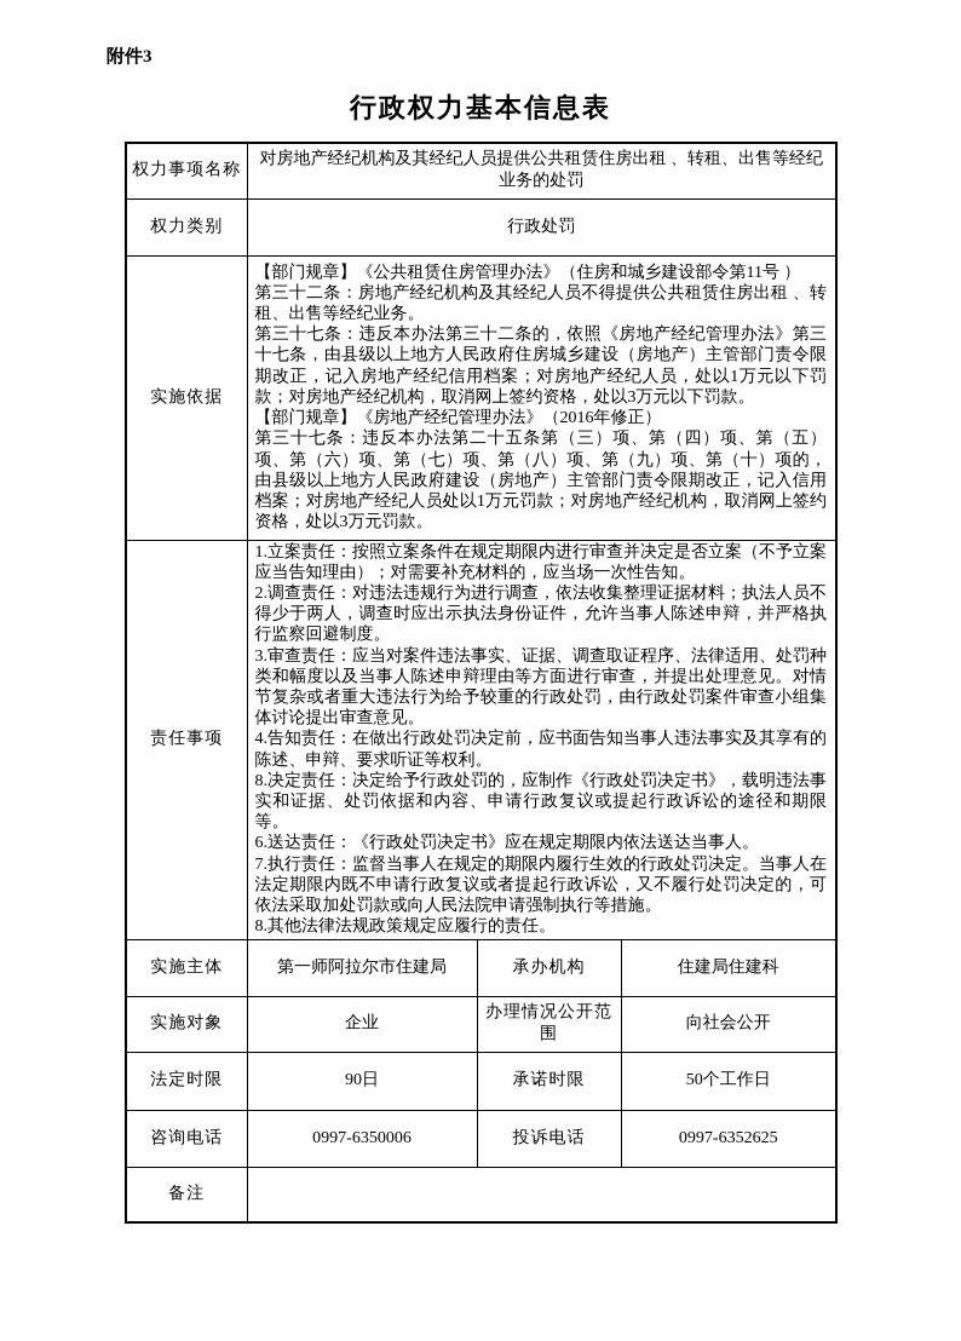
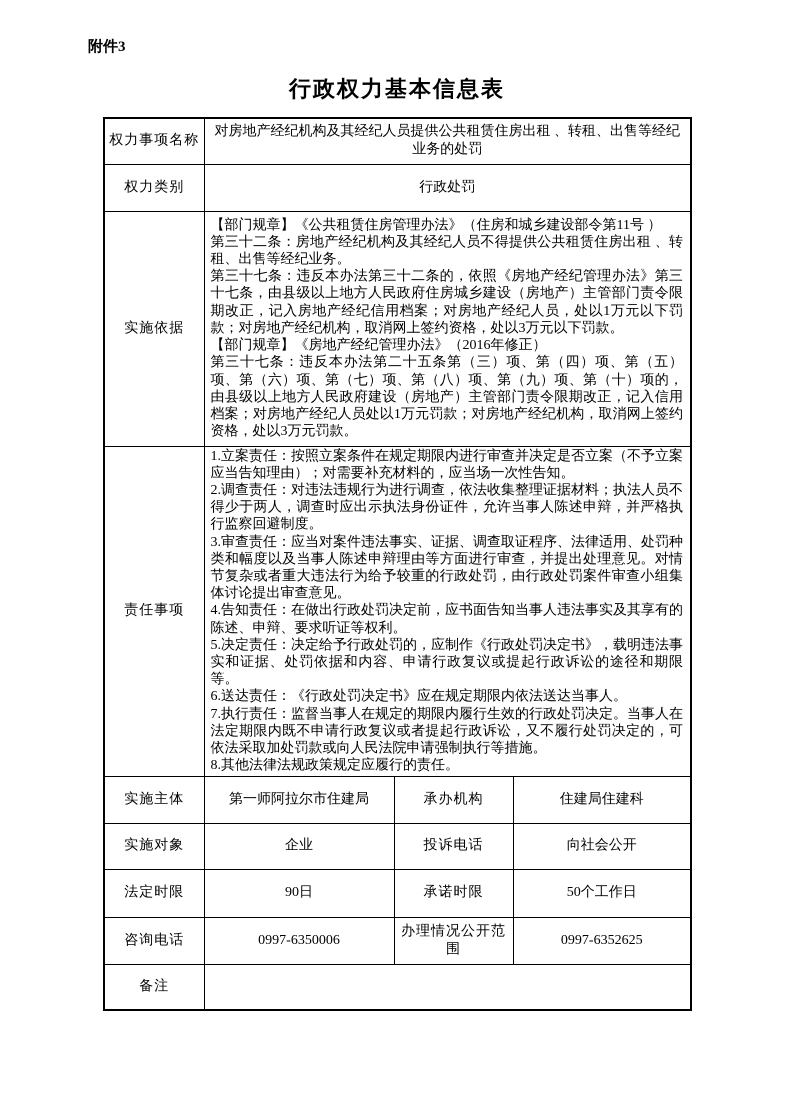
  附件3
  行政权力基本信息表
  权力事项名称	对房地产经纪机构及其经纪人员提供公共租赁住房出租 、转租、出售等经纪业务的处罚
  权力类别	行政处罚
  实施依据	【部门规章】《公共租赁住房管理办法》（住房和城乡建设部令第11号 ）第三十二条：房地产经纪机构及其经纪人员不得提供公共租赁住房出租 、转租、出售等经纪业务。第三十七条：违反本办法第三十二条的，依照《房地产经纪管理办法》第三十七条，由县级以上地方人民政府住房城乡建设（房地产）主管部门责令限期改正，记入房地产经纪信用档案；对房地产经纪人员，处以1万元以下罚款；对房地产经纪机构，取消网上签约资格，处以3万元以下罚款。【部门规章】《房地产经纪管理办法》（2016年修正）第三十七条：违反本办法第二十五条第（三）项、第（四）项、第（五）项、第（六）项、第（七）项、第（八）项、第（九）项、第（十）项的，由县级以上地方人民政府建设（房地产）主管部门责令限期改正，记入信用档案；对房地产经纪人员处以1万元罚款；对房地产经纪机构，取消网上签约资格，处以3万元罚款。
- 责任事项	1.立案责任：按照立案条件在规定期限内进行审查并决定是否立案（不予立案应当告知理由）；对需要补充材料的，应当场一次性告知。2.调查责任：对违法违规行为进行调查，依法收集整理证据材料；执法人员不得少于两人，调查时应出示执法身份证件，允许当事人陈述申辩，并严格执行监察回避制度。3.审查责任：应当对案件违法事实、证据、调查取证程序、法律适用、处罚种类和幅度以及当事人陈述申辩理由等方面进行审查，并提出处理意见。对情节复杂或者重大违法行为给予较重的行政处罚，由行政处罚案件审查小组集体讨论提出审查意见。4.告知责任：在做出行政处罚决定前，应书面告知当事人违法事实及其享有的陈述、申辩、要求听证等权利。8.决定责任：决定给予行政处罚的，应制作《行政处罚决定书》，载明违法事实和证据、处罚依据和内容、申请行政复议或提起行政诉讼的途径和期限等。6.送达责任：《行政处罚决定书》应在规定期限内依法送达当事人。7.执行责任：监督当事人在规定的期限内履行生效的行政处罚决定。当事人在法定期限内既不申请行政复议或者提起行政诉讼，又不履行处罚决定的，可依法采取加处罚款或向人民法院申请强制执行等措施。8.其他法律法规政策规定应履行的责任。
+ 责任事项	1.立案责任：按照立案条件在规定期限内进行审查并决定是否立案（不予立案应当告知理由）；对需要补充材料的，应当场一次性告知。2.调查责任：对违法违规行为进行调查，依法收集整理证据材料；执法人员不得少于两人，调查时应出示执法身份证件，允许当事人陈述申辩，并严格执行监察回避制度。3.审查责任：应当对案件违法事实、证据、调查取证程序、法律适用、处罚种类和幅度以及当事人陈述申辩理由等方面进行审查，并提出处理意见。对情节复杂或者重大违法行为给予较重的行政处罚，由行政处罚案件审查小组集体讨论提出审查意见。4.告知责任：在做出行政处罚决定前，应书面告知当事人违法事实及其享有的陈述、申辩、要求听证等权利。5.决定责任：决定给予行政处罚的，应制作《行政处罚决定书》，载明违法事实和证据、处罚依据和内容、申请行政复议或提起行政诉讼的途径和期限等。6.送达责任：《行政处罚决定书》应在规定期限内依法送达当事人。7.执行责任：监督当事人在规定的期限内履行生效的行政处罚决定。当事人在法定期限内既不申请行政复议或者提起行政诉讼，又不履行处罚决定的，可依法采取加处罚款或向人民法院申请强制执行等措施。8.其他法律法规政策规定应履行的责任。
  实施主体	第一师阿拉尔市住建局	承办机构	住建局住建科
- 实施对象	企业	办理情况公开范围	向社会公开
+ 实施对象	企业	投诉电话	向社会公开
  法定时限	90日	承诺时限	50个工作日
- 咨询电话	0997-6350006	投诉电话	0997-6352625
+ 咨询电话	0997-6350006	办理情况公开范围	0997-6352625
  备注
